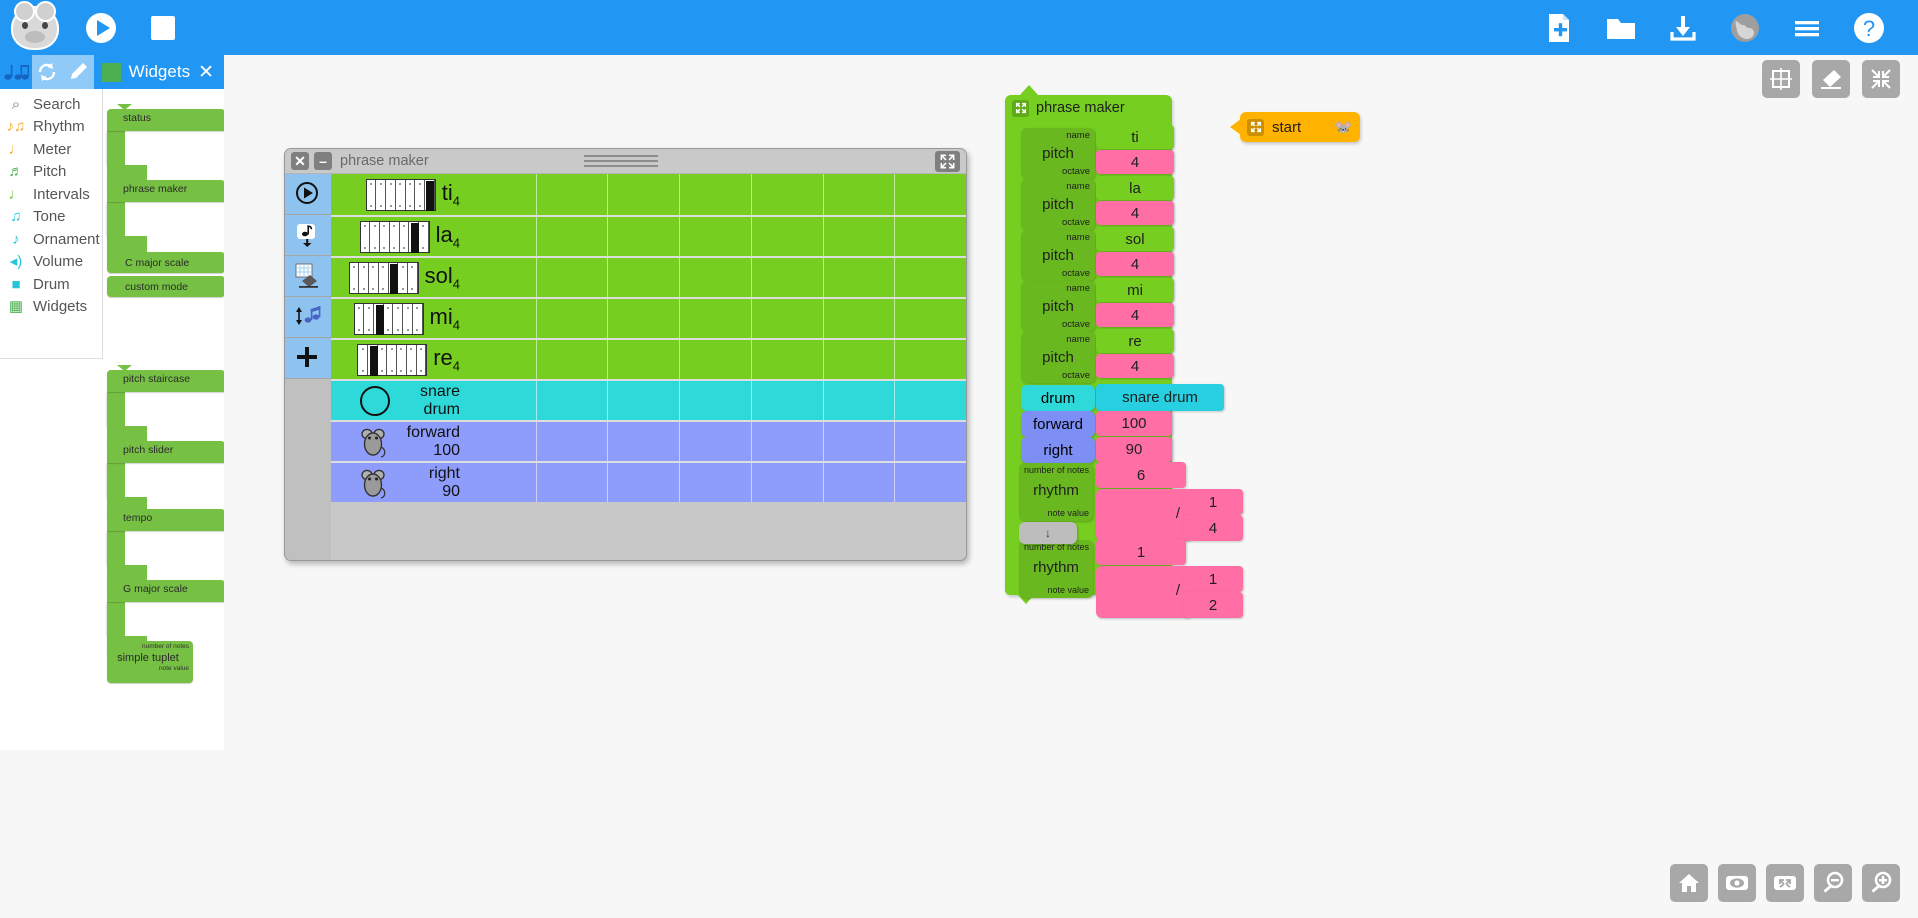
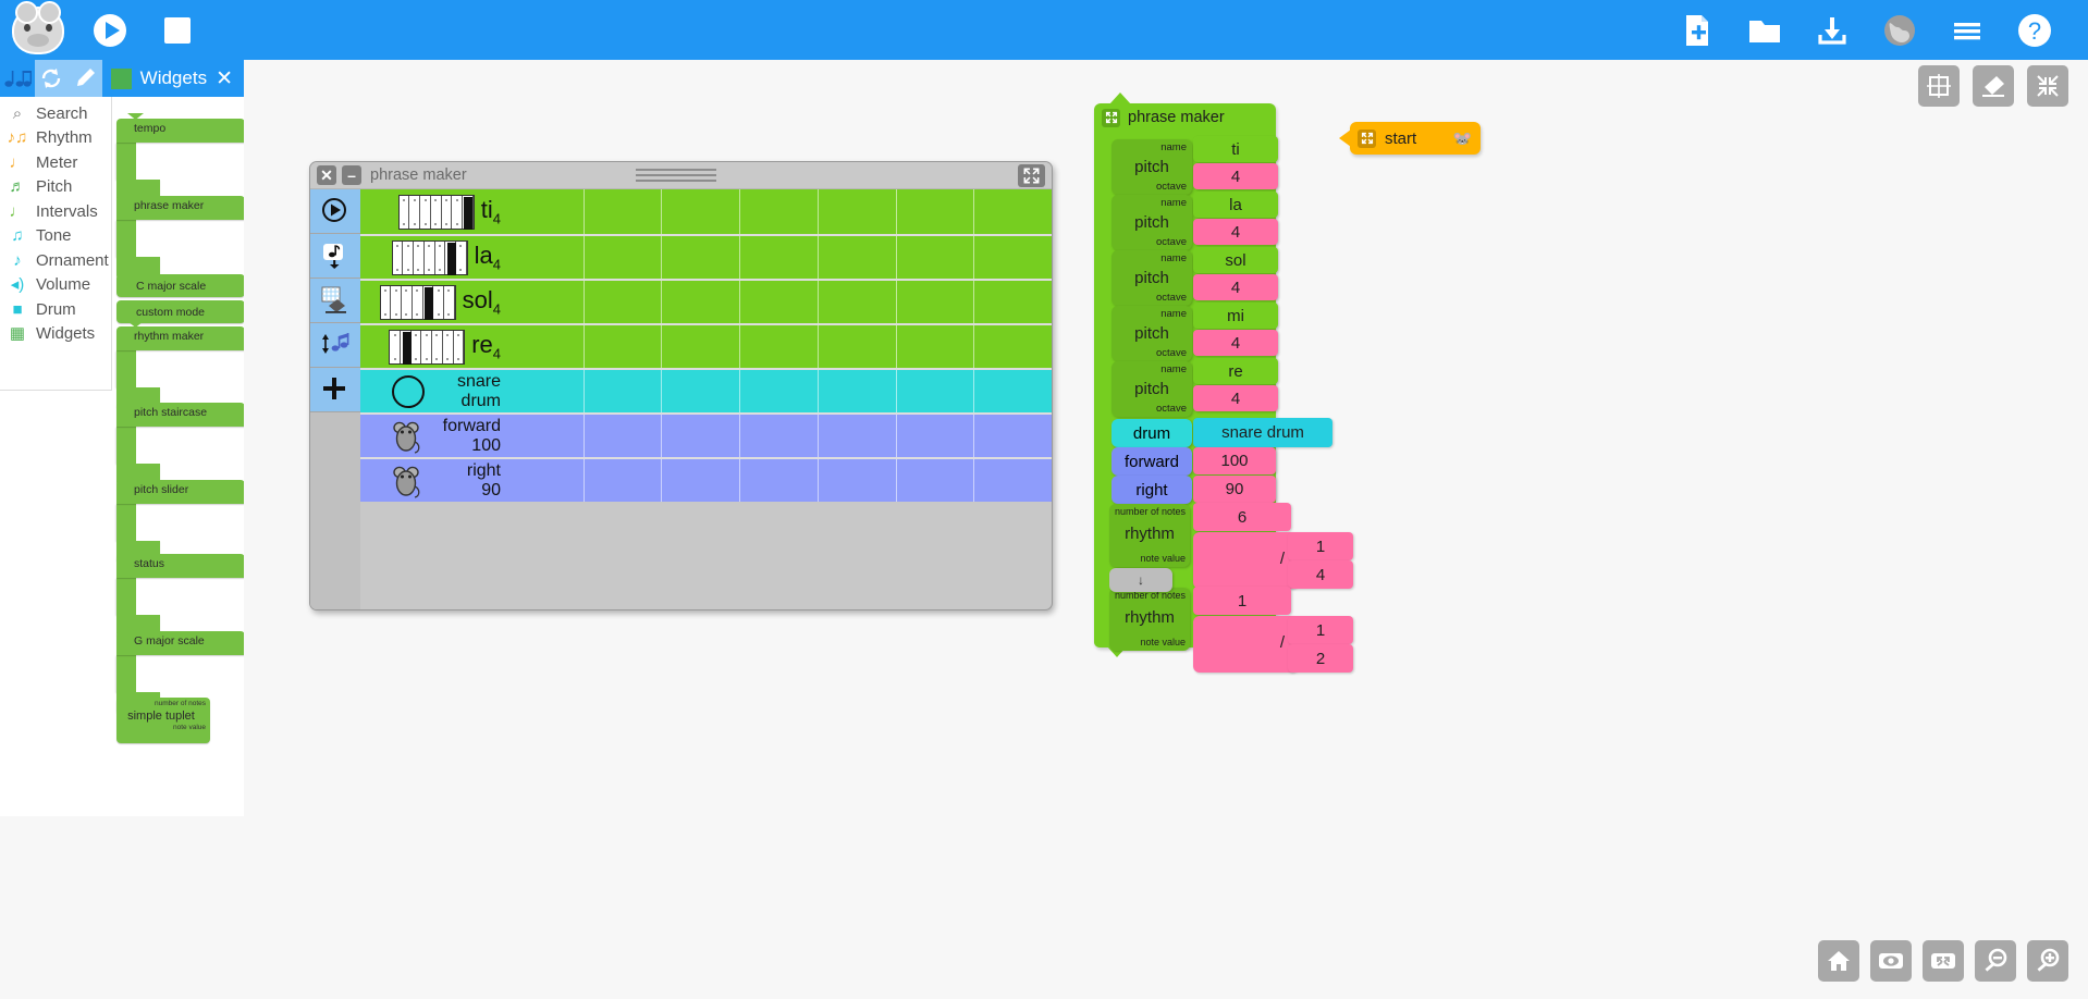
  ?
  Widgets
  ✕
  ⌕
  Search
  ♪♫
  Rhythm
  ♩
  Meter
  ♬
  Pitch
  ♩
  Intervals
  ♫
  Tone
  ♪
  Ornament
  ◂)
  Volume
  ■
  Drum
  ▦
  Widgets
- status
+ tempo
  phrase maker
  C major scale
  custom mode
+ rhythm maker
  pitch staircase
  pitch slider
- tempo
+ status
  G major scale
  simple tuplet
  ✕
  –
  phrase maker
  ti4
  la4
  sol4
- mi4
  re4
  snare drum
  forward
  100
  right
  90
  phrase maker
  name
  pitch
  octave
  ti
  4
  name
  pitch
  octave
  la
  4
  name
  pitch
  octave
  sol
  4
  name
  pitch
  octave
  mi
  4
  name
  pitch
  octave
  re
  4
  drum
  snare drum
  forward
  100
  right
  90
  number of notes
  rhythm
  note value
  6
  /
  1
  4
  number of notes
  rhythm
  note value
  1
  /
  1
  2
  ↓
  start
  🐭
